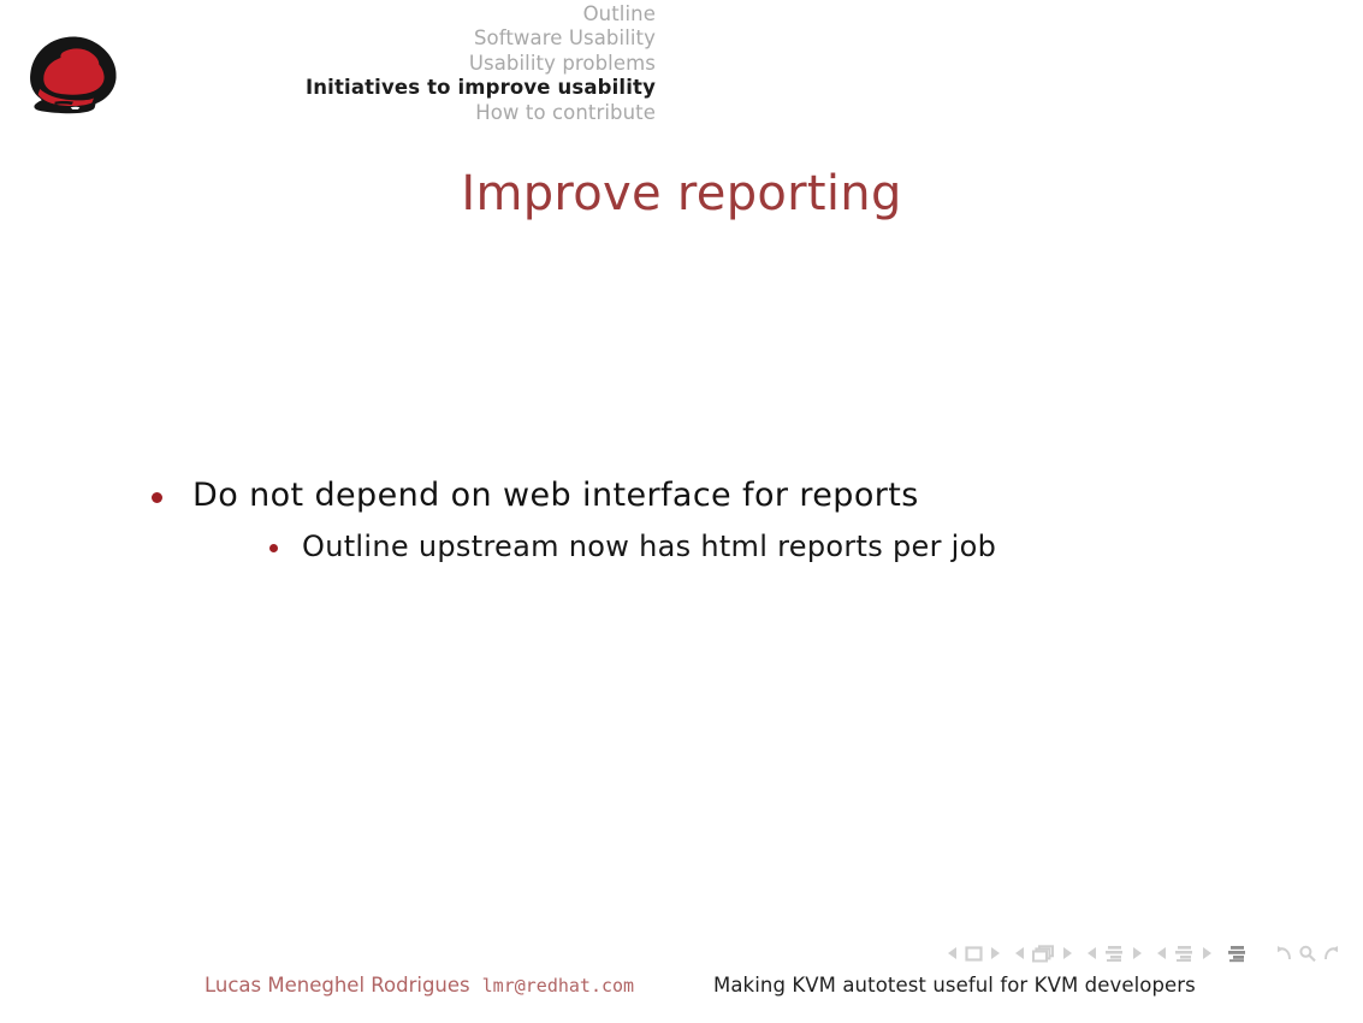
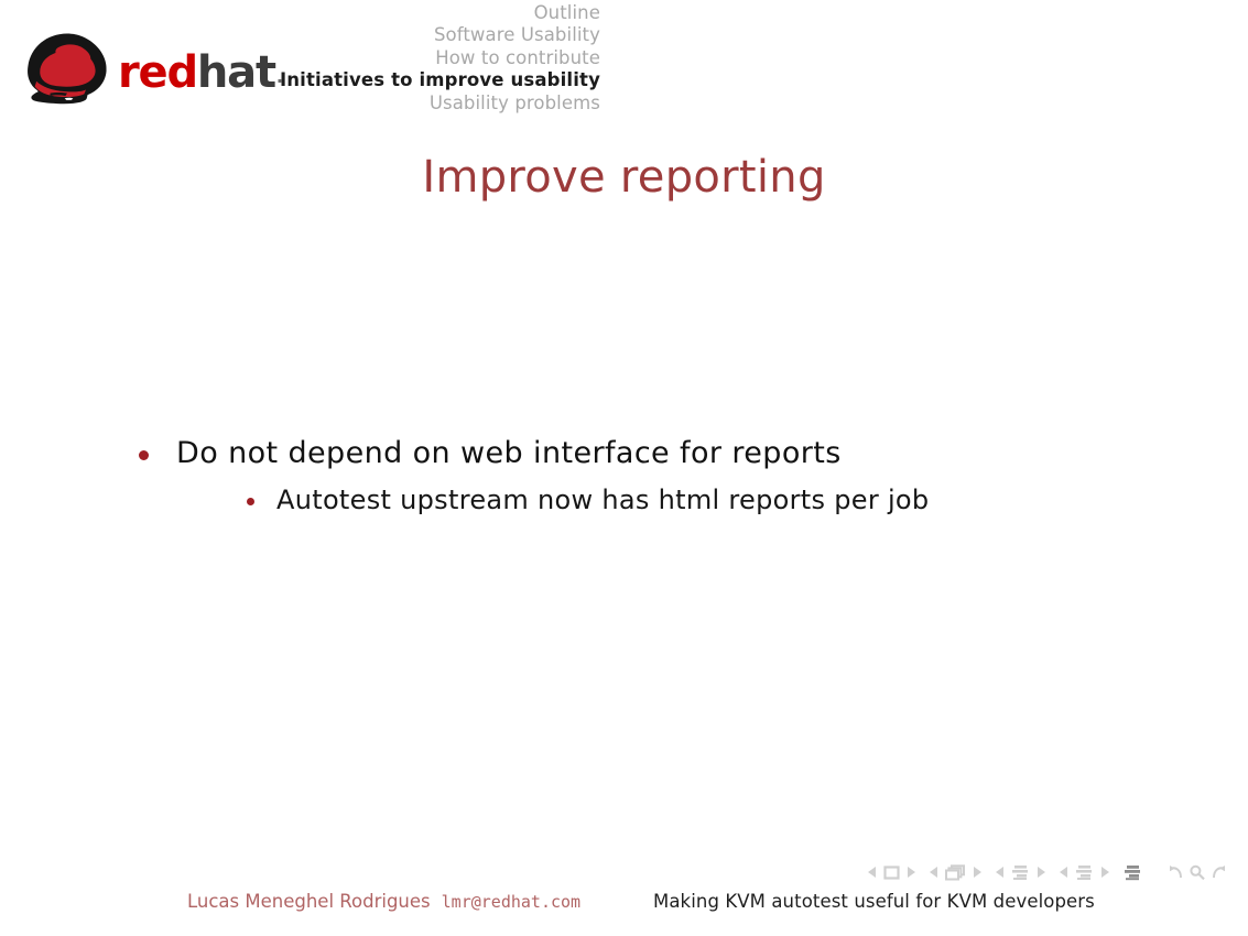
+ redhat·
  Outline
  Software Usability
- Usability problems
+ How to contribute
  Initiatives to improve usability
- How to contribute
+ Usability problems
  Improve reporting
  Do not depend on web interface for reports
- Outline upstream now has html reports per job
+ Autotest upstream now has html reports per job
  Lucas Meneghel Rodrigues lmr@redhat.com
  Making KVM autotest useful for KVM developers
